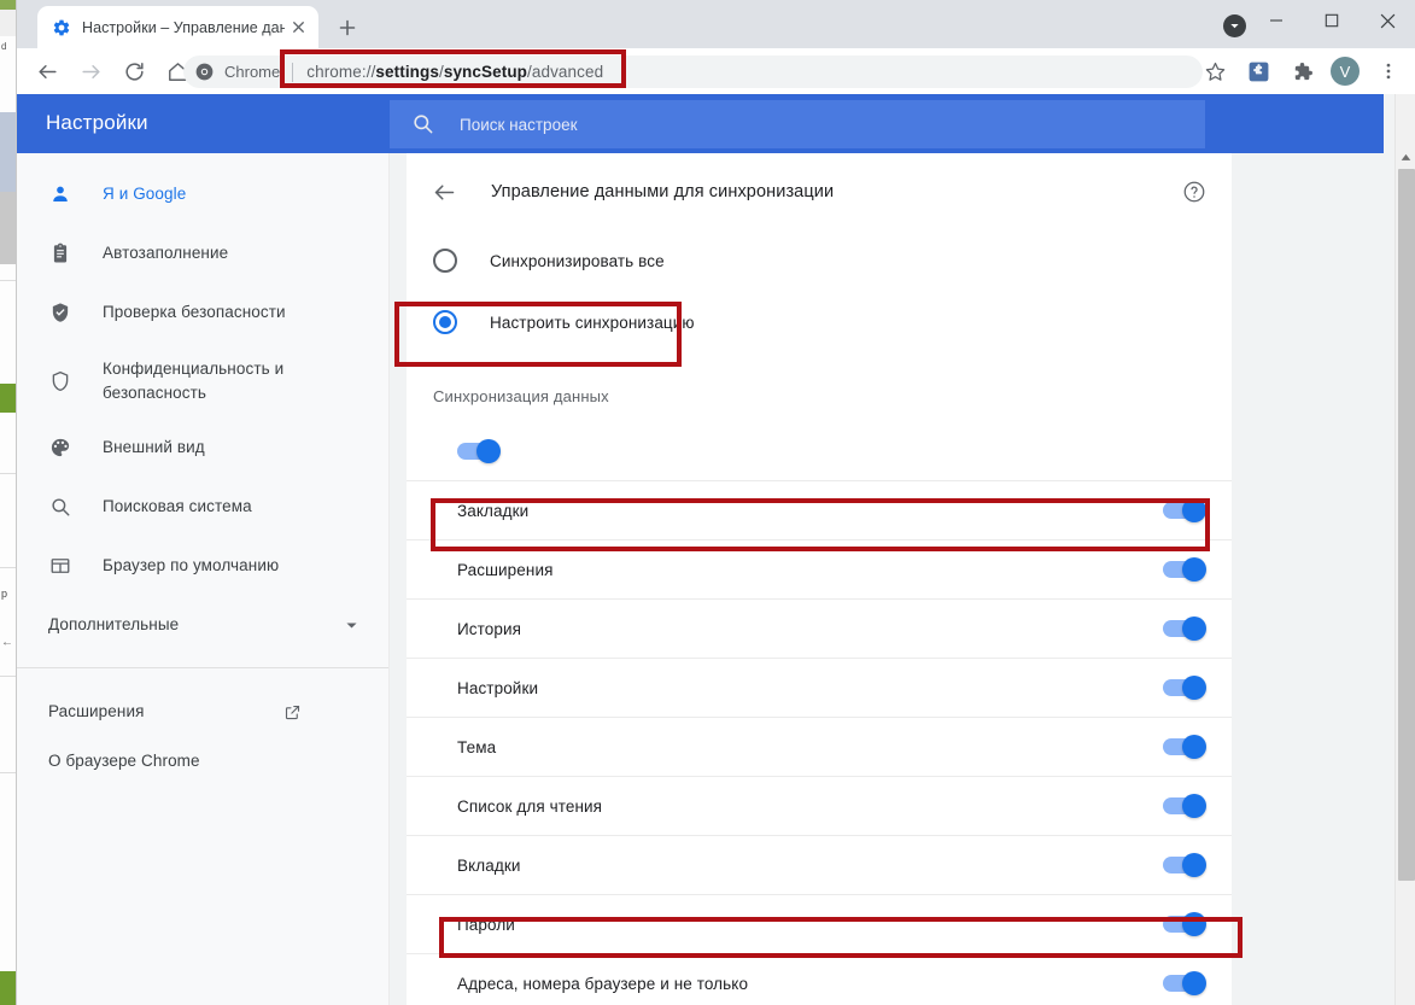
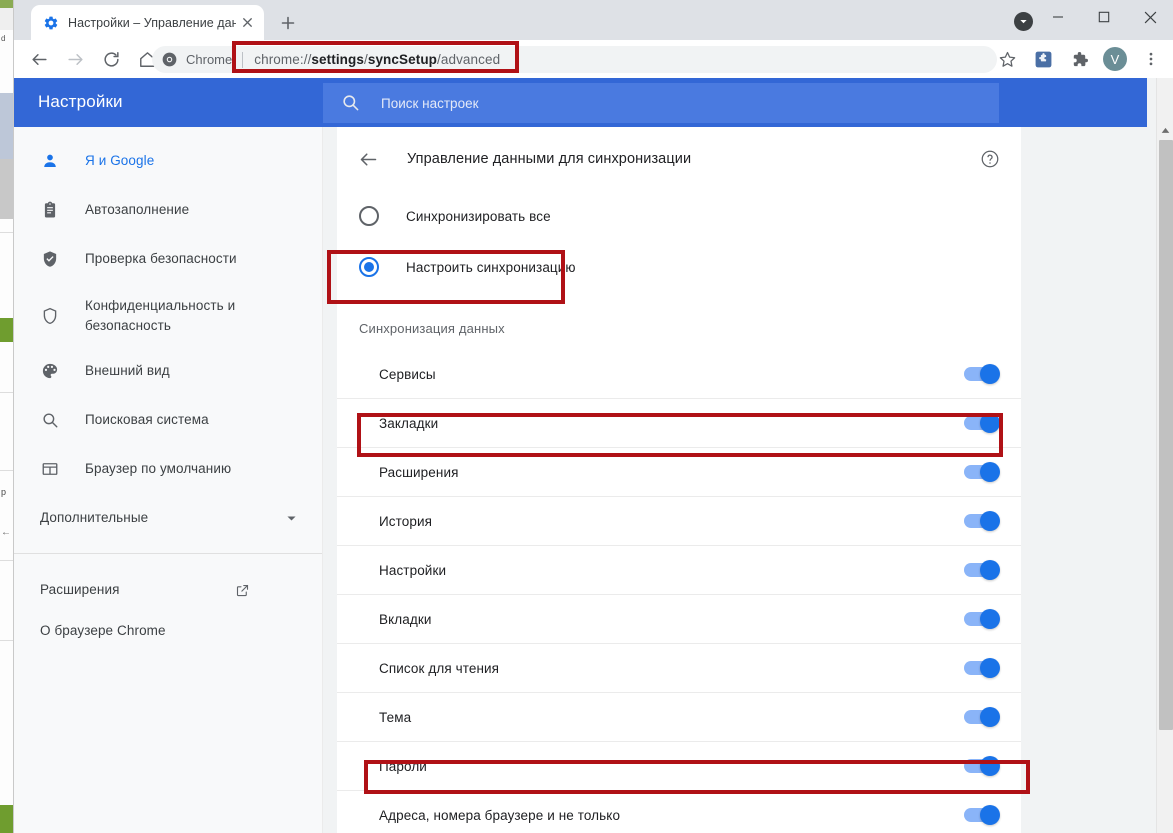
  d
  р
  ←
  Настройки – Управление дан
  Chrome
  chrome://settings/syncSetup/advanced
  V
  Настройки
  Поиск настроек
  Я и Google
  Автозаполнение
  Проверка безопасности
  Конфиденциальность и
  безопасность
  Внешний вид
  Поисковая система
  Браузер по умолчанию
  Дополнительные
  Расширения
  О браузере Chrome
  Управление данными для синхронизации
  Синхронизировать все
  Настроить синхронизацию
  Синхронизация данных
+ Сервисы
  Закладки
  Расширения
  История
  Настройки
- Тема
+ Вкладки
  Список для чтения
- Вкладки
+ Тема
  Пароли
  Адреса, номера браузере и не только
